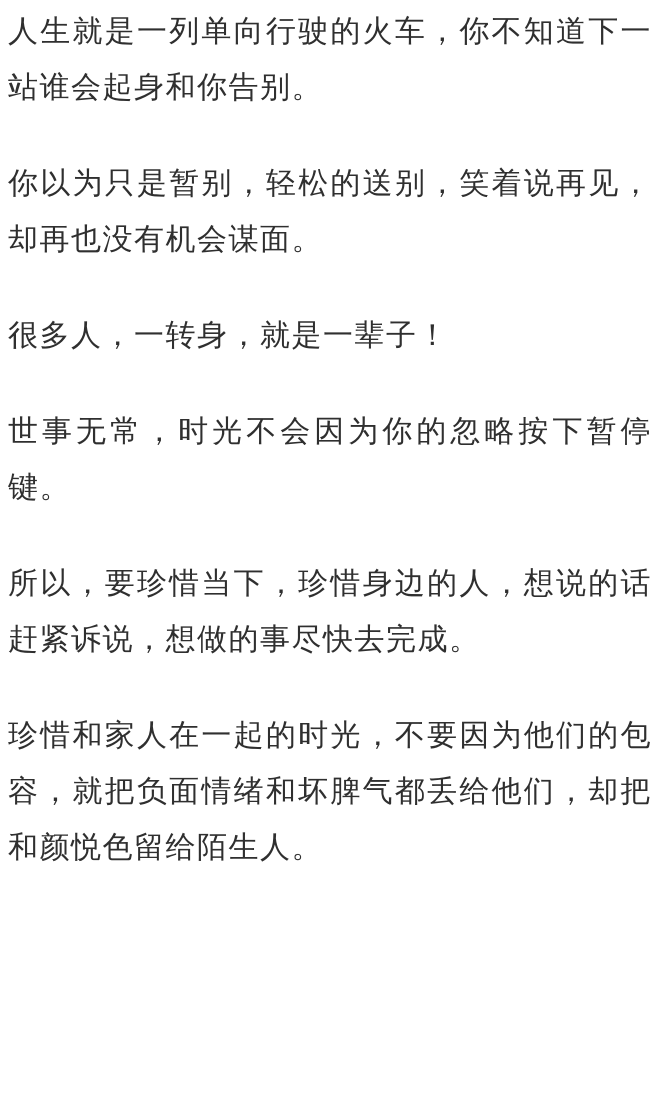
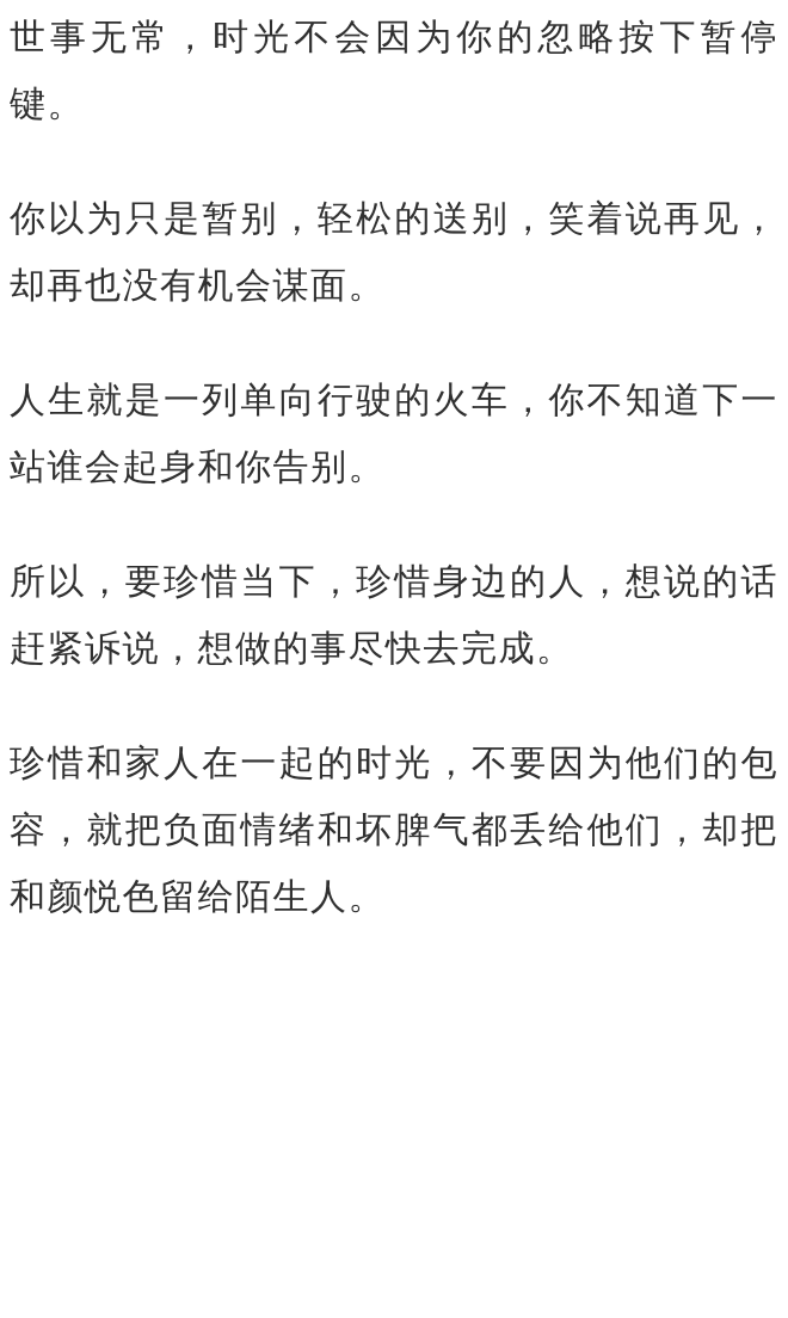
- 人生就是一列单向行驶的火车，你不知道下一站谁会起身和你告别。
+ 世事无常，时光不会因为你的忽略按下暂停键。
  你以为只是暂别，轻松的送别，笑着说再见，却再也没有机会谋面。
- 很多人，一转身，就是一辈子！
- 世事无常，时光不会因为你的忽略按下暂停键。
+ 人生就是一列单向行驶的火车，你不知道下一站谁会起身和你告别。
  所以，要珍惜当下，珍惜身边的人，想说的话赶紧诉说，想做的事尽快去完成。
  珍惜和家人在一起的时光，不要因为他们的包容，就把负面情绪和坏脾气都丢给他们，却把和颜悦色留给陌生人。
